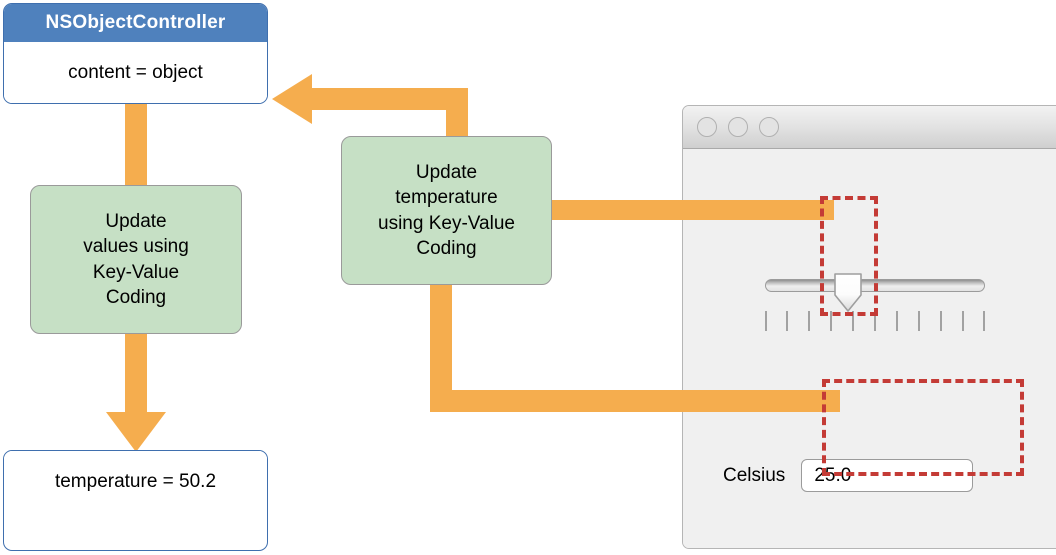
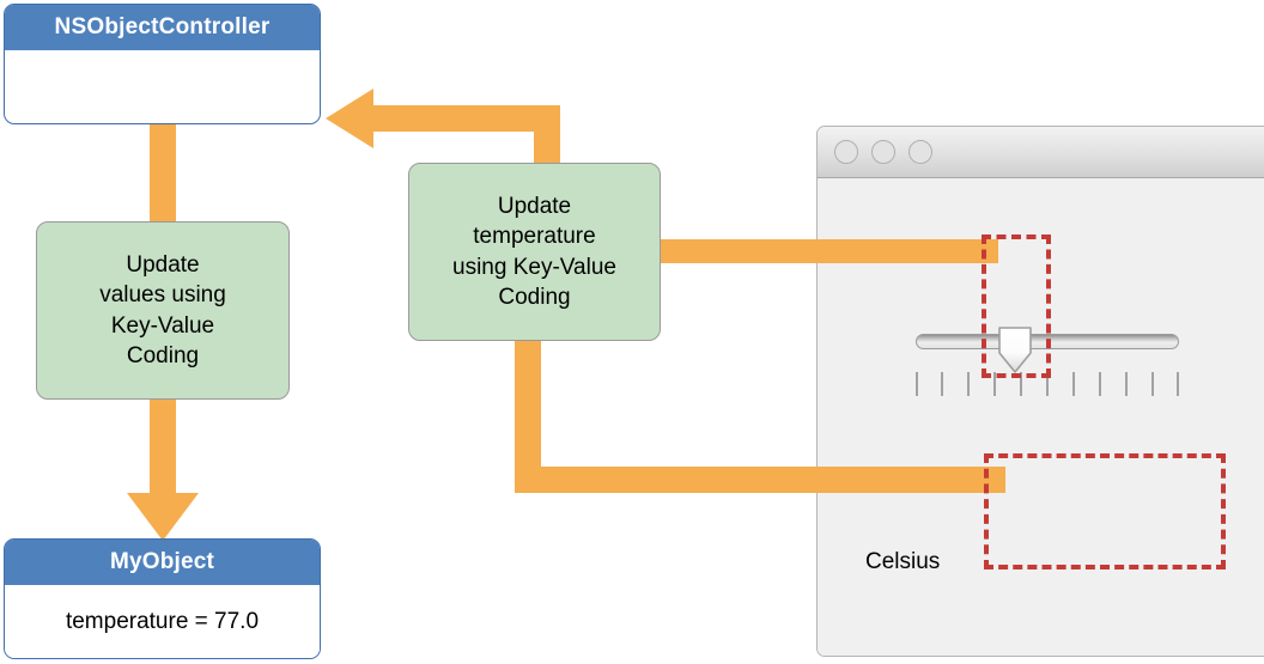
  Celsius
- 25.0
  NSObjectController
- content = object
  Update
  values using
  Key-Value
  Coding
  Update
  temperature
  using Key-Value
  Coding
+ MyObject
- temperature = 50.2
+ temperature = 77.0
